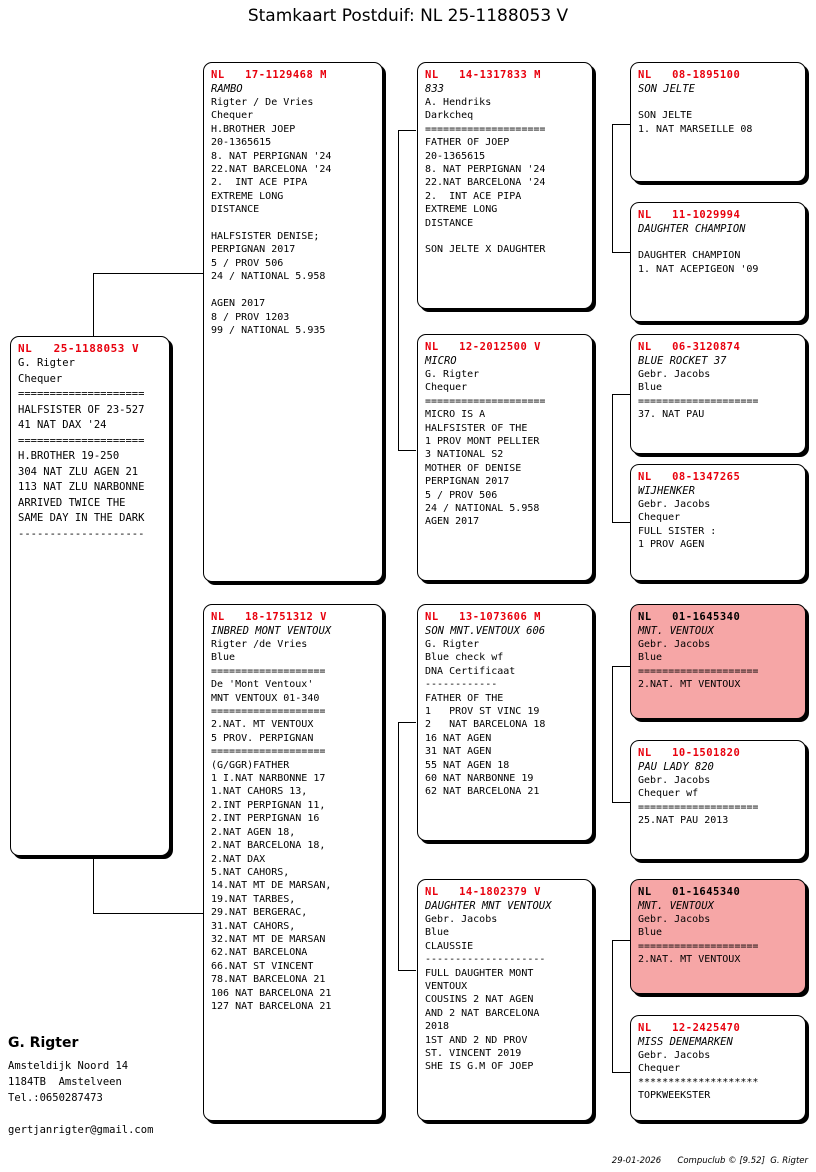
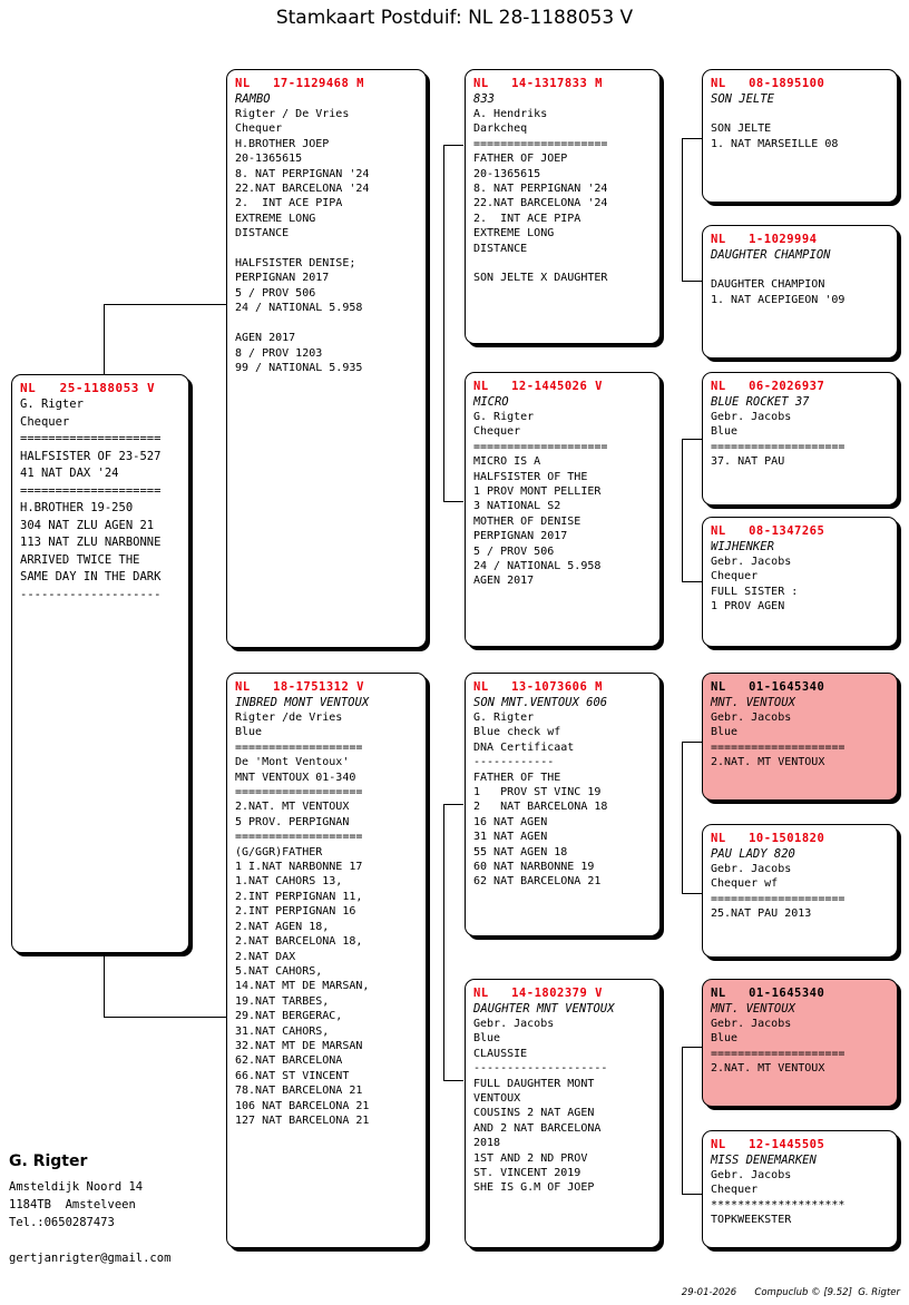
- Stamkaart Postduif: NL 25-1188053 V
+ Stamkaart Postduif: NL 28-1188053 V
  NL 25-1188053 V
  G. Rigter
  Chequer
  ====================
  HALFSISTER OF 23-527
  41 NAT DAX '24
  ====================
  H.BROTHER 19-250
  304 NAT ZLU AGEN 21
  113 NAT ZLU NARBONNE
  ARRIVED TWICE THE
  SAME DAY IN THE DARK
  --------------------
  NL 17-1129468 M
  RAMBO
  Rigter / De Vries
  Chequer
  H.BROTHER JOEP
  20-1365615
  8. NAT PERPIGNAN '24
  22.NAT BARCELONA '24
  2. INT ACE PIPA
  EXTREME LONG
  DISTANCE
  HALFSISTER DENISE;
  PERPIGNAN 2017
  5 / PROV 506
  24 / NATIONAL 5.958
  AGEN 2017
  8 / PROV 1203
  99 / NATIONAL 5.935
  NL 18-1751312 V
  INBRED MONT VENTOUX
  Rigter /de Vries
  Blue
  ===================
  De 'Mont Ventoux'
  MNT VENTOUX 01-340
  ===================
  2.NAT. MT VENTOUX
  5 PROV. PERPIGNAN
  ===================
  (G/GGR)FATHER
  1 I.NAT NARBONNE 17
  1.NAT CAHORS 13,
  2.INT PERPIGNAN 11,
  2.INT PERPIGNAN 16
  2.NAT AGEN 18,
  2.NAT BARCELONA 18,
  2.NAT DAX
  5.NAT CAHORS,
  14.NAT MT DE MARSAN,
  19.NAT TARBES,
  29.NAT BERGERAC,
  31.NAT CAHORS,
  32.NAT MT DE MARSAN
  62.NAT BARCELONA
  66.NAT ST VINCENT
  78.NAT BARCELONA 21
  106 NAT BARCELONA 21
  127 NAT BARCELONA 21
  NL 14-1317833 M
  833
  A. Hendriks
  Darkcheq
  ====================
  FATHER OF JOEP
  20-1365615
  8. NAT PERPIGNAN '24
  22.NAT BARCELONA '24
  2. INT ACE PIPA
  EXTREME LONG
  DISTANCE
  SON JELTE X DAUGHTER
- NL 12-2012500 V
+ NL 12-1445026 V
  MICRO
  G. Rigter
  Chequer
  ====================
  MICRO IS A
  HALFSISTER OF THE
  1 PROV MONT PELLIER
  3 NATIONAL S2
  MOTHER OF DENISE
  PERPIGNAN 2017
  5 / PROV 506
  24 / NATIONAL 5.958
  AGEN 2017
  NL 13-1073606 M
  SON MNT.VENTOUX 606
  G. Rigter
  Blue check wf
  DNA Certificaat
  ------------
  FATHER OF THE
  1 PROV ST VINC 19
  2 NAT BARCELONA 18
  16 NAT AGEN
  31 NAT AGEN
  55 NAT AGEN 18
  60 NAT NARBONNE 19
  62 NAT BARCELONA 21
  NL 14-1802379 V
  DAUGHTER MNT VENTOUX
  Gebr. Jacobs
  Blue
  CLAUSSIE
  --------------------
  FULL DAUGHTER MONT
  VENTOUX
  COUSINS 2 NAT AGEN
  AND 2 NAT BARCELONA
  2018
  1ST AND 2 ND PROV
  ST. VINCENT 2019
  SHE IS G.M OF JOEP
  NL 08-1895100
  SON JELTE
  SON JELTE
  1. NAT MARSEILLE 08
- NL 11-1029994
+ NL 1-1029994
  DAUGHTER CHAMPION
  DAUGHTER CHAMPION
  1. NAT ACEPIGEON '09
- NL 06-3120874
+ NL 06-2026937
  BLUE ROCKET 37
  Gebr. Jacobs
  Blue
  ====================
  37. NAT PAU
  NL 08-1347265
  WIJHENKER
  Gebr. Jacobs
  Chequer
  FULL SISTER :
  1 PROV AGEN
  NL 01-1645340
  MNT. VENTOUX
  Gebr. Jacobs
  Blue
  ====================
  2.NAT. MT VENTOUX
  NL 10-1501820
  PAU LADY 820
  Gebr. Jacobs
  Chequer wf
  ====================
  25.NAT PAU 2013
  NL 01-1645340
  MNT. VENTOUX
  Gebr. Jacobs
  Blue
  ====================
  2.NAT. MT VENTOUX
- NL 12-2425470
+ NL 12-1445505
  MISS DENEMARKEN
  Gebr. Jacobs
  Chequer
  ********************
  TOPKWEEKSTER
  G. Rigter
  Amsteldijk Noord 14
  1184TB Amstelveen
  Tel.:0650287473
  gertjanrigter@gmail.com
  29-01-2026 Compuclub © [9.52] G. Rigter
